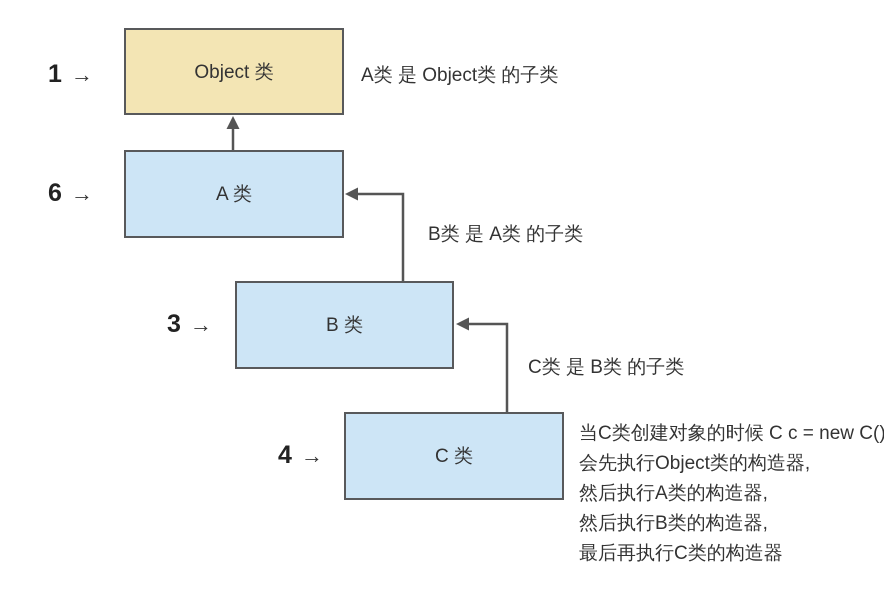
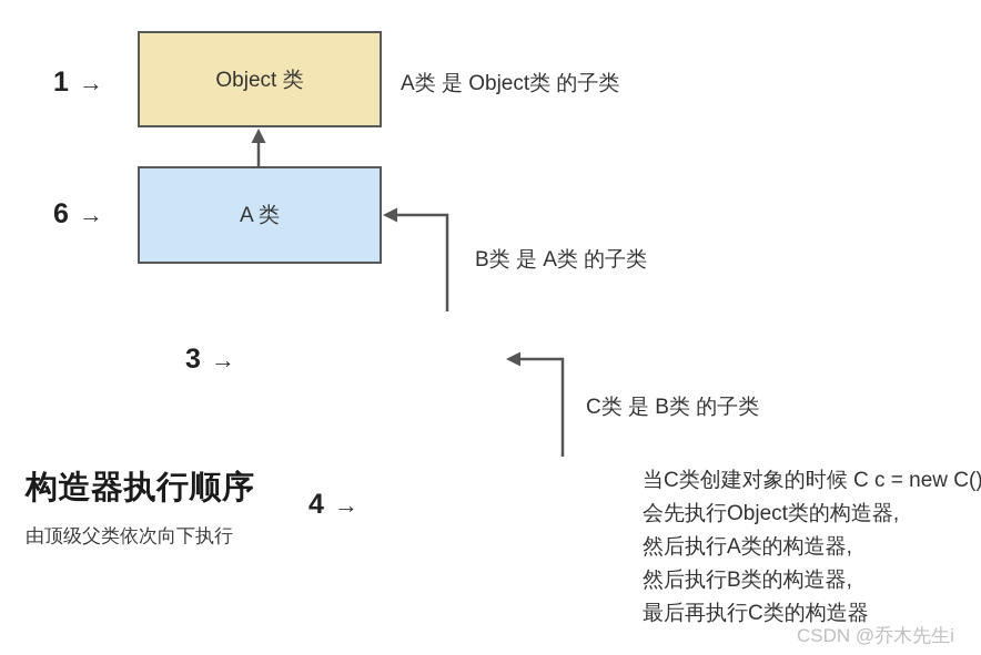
  Object 类
  A 类
- B 类
- C 类
  1
  →
  6
  →
  3
  →
  4
  →
  A类 是 Object类 的子类
  B类 是 A类 的子类
  C类 是 B类 的子类
  当C类创建对象的时候 C c = new C()
  会先执行Object类的构造器,
  然后执行A类的构造器,
  然后执行B类的构造器,
  最后再执行C类的构造器
+ 构造器执行顺序
+ 由顶级父类依次向下执行
+ CSDN @乔木先生i
